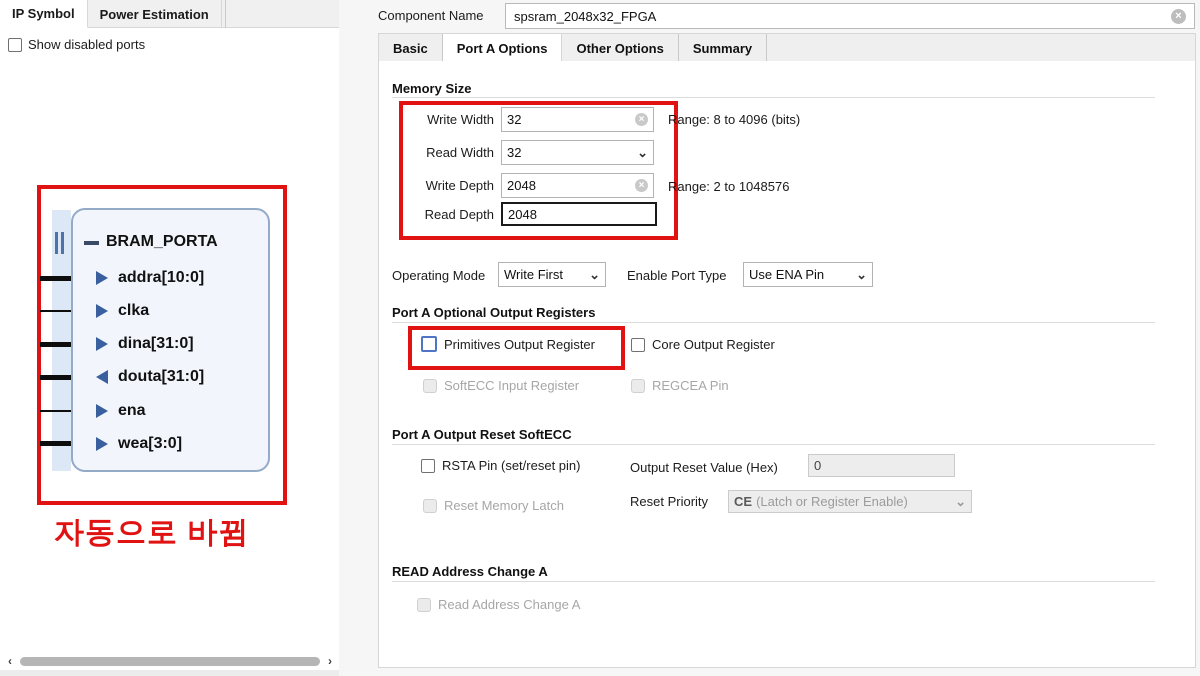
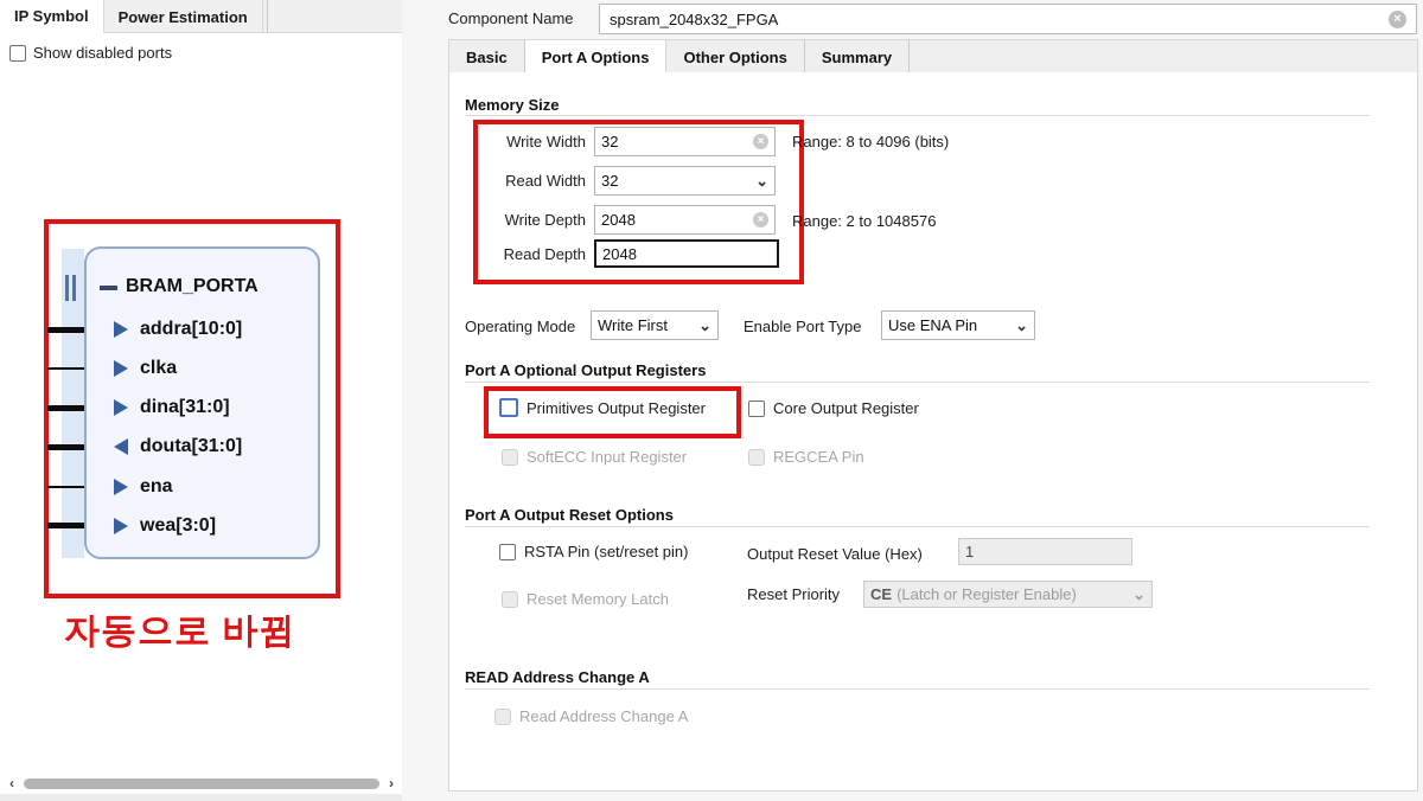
  IP Symbol
  Power Estimation
  Show disabled ports
  BRAM_PORTA
  addra[10:0]
  clka
  dina[31:0]
  douta[31:0]
  ena
  wea[3:0]
  자동으로 바뀜
  ‹
  ›
  Component Name
  spsram_2048x32_FPGA
  ×
  Basic
  Port A Options
  Other Options
  Summary
  Memory Size
  Write Width
  32
  ×
  Range: 8 to 4096 (bits)
  Read Width
  32
  ⌄
  Write Depth
  2048
  ×
  Range: 2 to 1048576
  Read Depth
  2048
  Operating Mode
  Write First
  ⌄
  Enable Port Type
  Use ENA Pin
  ⌄
  Port A Optional Output Registers
  Primitives Output Register
  Core Output Register
  SoftECC Input Register
  REGCEA Pin
- Port A Output Reset SoftECC
+ Port A Output Reset Options
  RSTA Pin (set/reset pin)
  Output Reset Value (Hex)
- 0
+ 1
  Reset Memory Latch
  Reset Priority
  CE
  (Latch or Register Enable)
  ⌄
  READ Address Change A
  Read Address Change A
